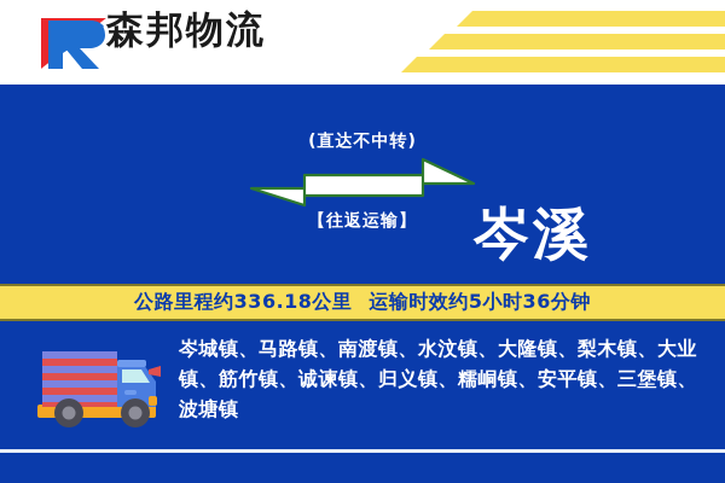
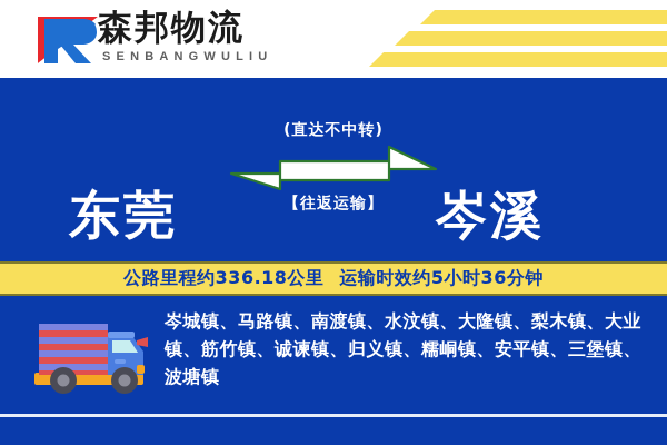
  森邦物流
+ SENBANGWULIU
+ 东莞
  (直达不中转)
  【往返运输】
  岑溪
  公路里程约336.18公里
  运输时效约5小时36分钟
  岑城镇、马路镇、南渡镇、水汶镇、大隆镇、梨木镇、大业镇、筋竹镇、诚谏镇、归义镇、糯峒镇、安平镇、三堡镇、波塘镇
